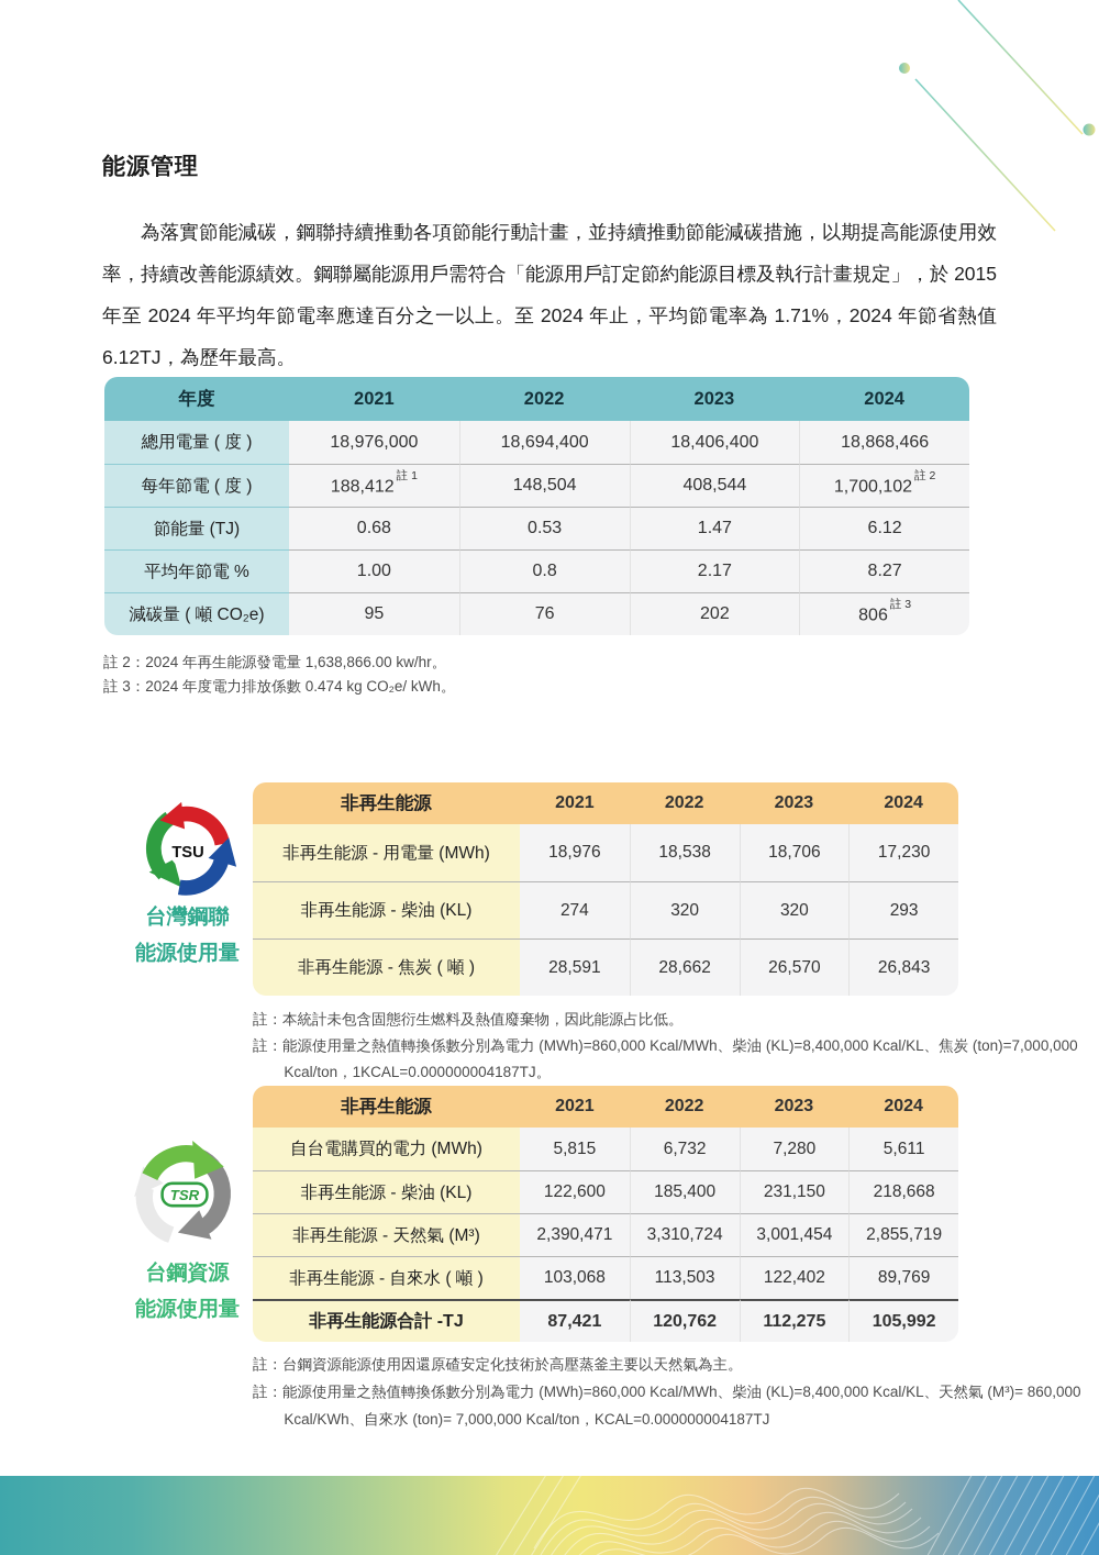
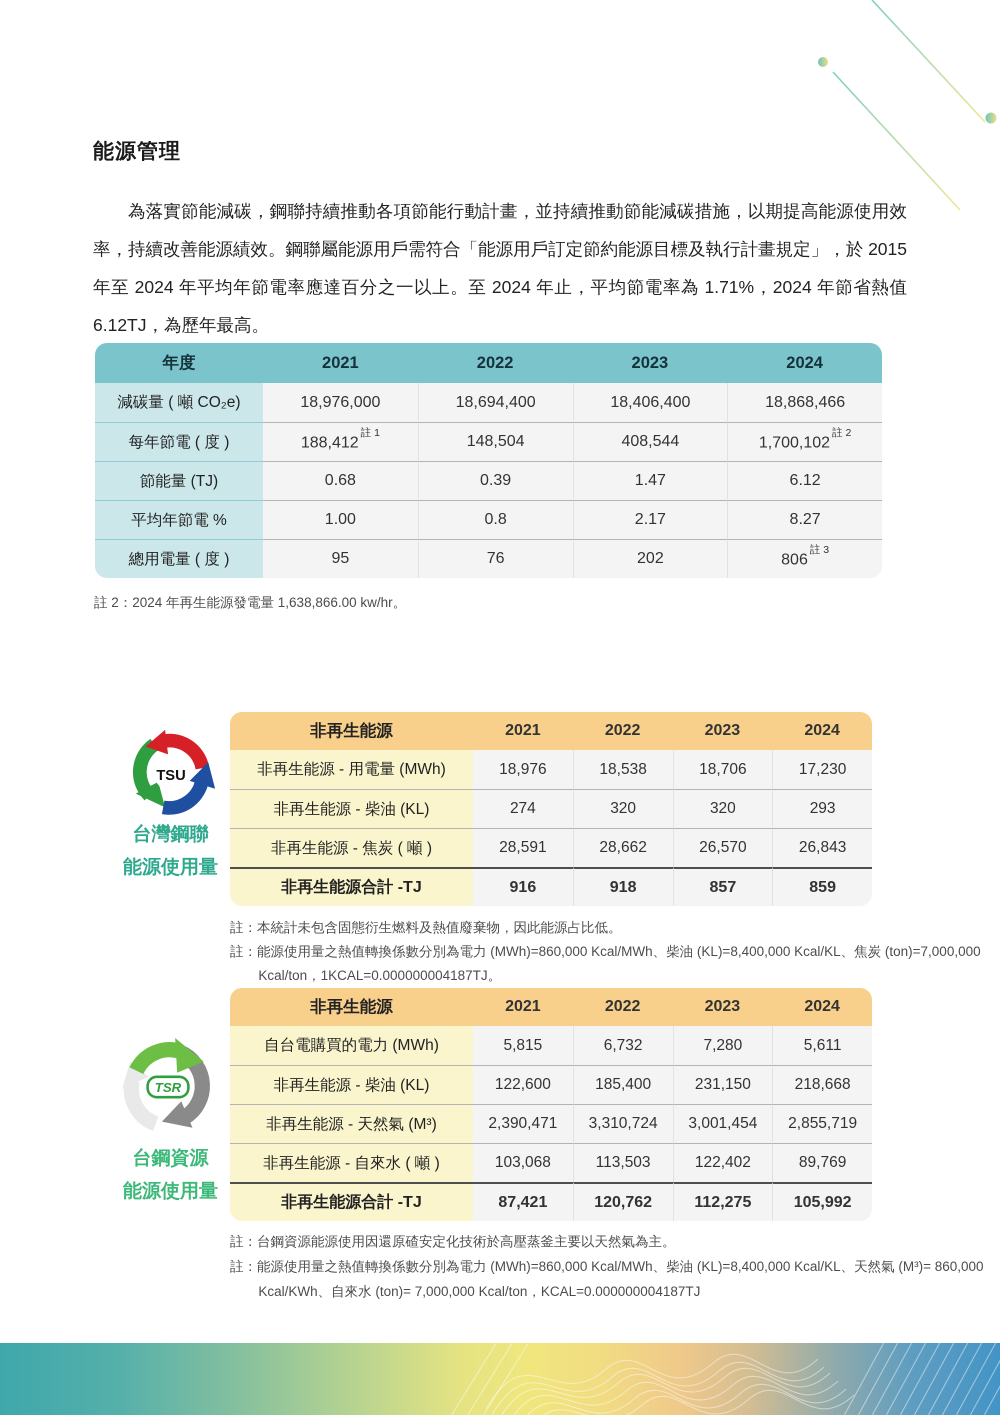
  能源管理
  為落實節能減碳，鋼聯持續推動各項節能行動計畫，並持續推動節能減碳措施，以期提高能源使用效率，持續改善能源績效。鋼聯屬能源用戶需符合「能源用戶訂定節約能源目標及執行計畫規定」，於 2015 年至 2024 年平均年節電率應達百分之一以上。至 2024 年止，平均節電率為 1.71%，2024 年節省熱值 6.12TJ，為歷年最高。
  年度	2021	2022	2023	2024
- 總用電量 ( 度 )	18,976,000	18,694,400	18,406,400	18,868,466
+ 減碳量 ( 噸 CO₂e)	18,976,000	18,694,400	18,406,400	18,868,466
  每年節電 ( 度 )	188,412註 1	148,504	408,544	1,700,102註 2
- 節能量 (TJ)	0.68	0.53	1.47	6.12
+ 節能量 (TJ)	0.68	0.39	1.47	6.12
  平均年節電 %	1.00	0.8	2.17	8.27
- 減碳量 ( 噸 CO₂e)	95	76	202	806註 3
+ 總用電量 ( 度 )	95	76	202	806註 3
  註 2：2024 年再生能源發電量 1,638,866.00 kw/hr。
- 註 3：2024 年度電力排放係數 0.474 kg CO₂e/ kWh。
  TSU
  台灣鋼聯
  能源使用量
  非再生能源	2021	2022	2023	2024
  非再生能源 - 用電量 (MWh)	18,976	18,538	18,706	17,230
  非再生能源 - 柴油 (KL)	274	320	320	293
  非再生能源 - 焦炭 ( 噸 )	28,591	28,662	26,570	26,843
+ 非再生能源合計 -TJ	916	918	857	859
  註：本統計未包含固態衍生燃料及熱值廢棄物，因此能源占比低。
  註：能源使用量之熱值轉換係數分別為電力 (MWh)=860,000 Kcal/MWh、柴油 (KL)=8,400,000 Kcal/KL、焦炭 (ton)=7,000,000 Kcal/ton，1KCAL=0.000000004187TJ。
  TSR
  台鋼資源
  能源使用量
  非再生能源	2021	2022	2023	2024
  自台電購買的電力 (MWh)	5,815	6,732	7,280	5,611
  非再生能源 - 柴油 (KL)	122,600	185,400	231,150	218,668
  非再生能源 - 天然氣 (M³)	2,390,471	3,310,724	3,001,454	2,855,719
  非再生能源 - 自來水 ( 噸 )	103,068	113,503	122,402	89,769
  非再生能源合計 -TJ	87,421	120,762	112,275	105,992
  註：台鋼資源能源使用因還原碴安定化技術於高壓蒸釜主要以天然氣為主。
  註：能源使用量之熱值轉換係數分別為電力 (MWh)=860,000 Kcal/MWh、柴油 (KL)=8,400,000 Kcal/KL、天然氣 (M³)= 860,000 Kcal/KWh、自來水 (ton)= 7,000,000 Kcal/ton，KCAL=0.000000004187TJ
